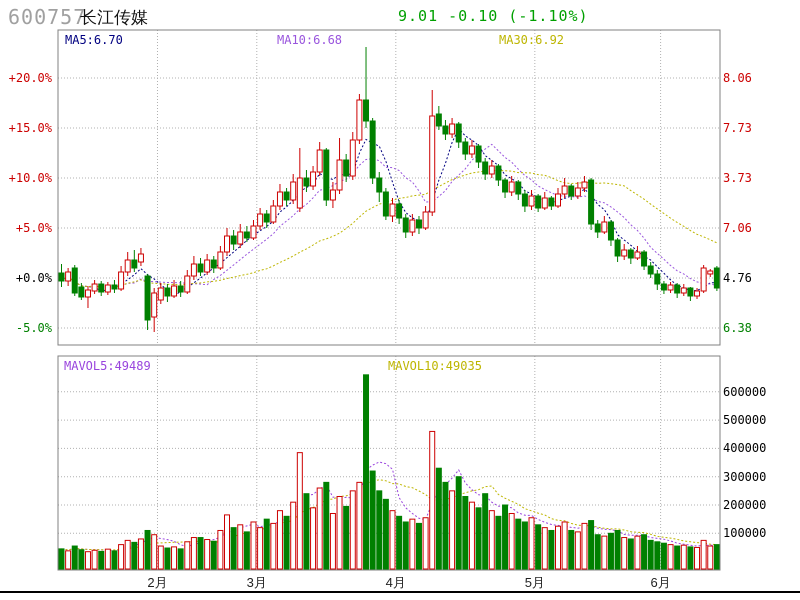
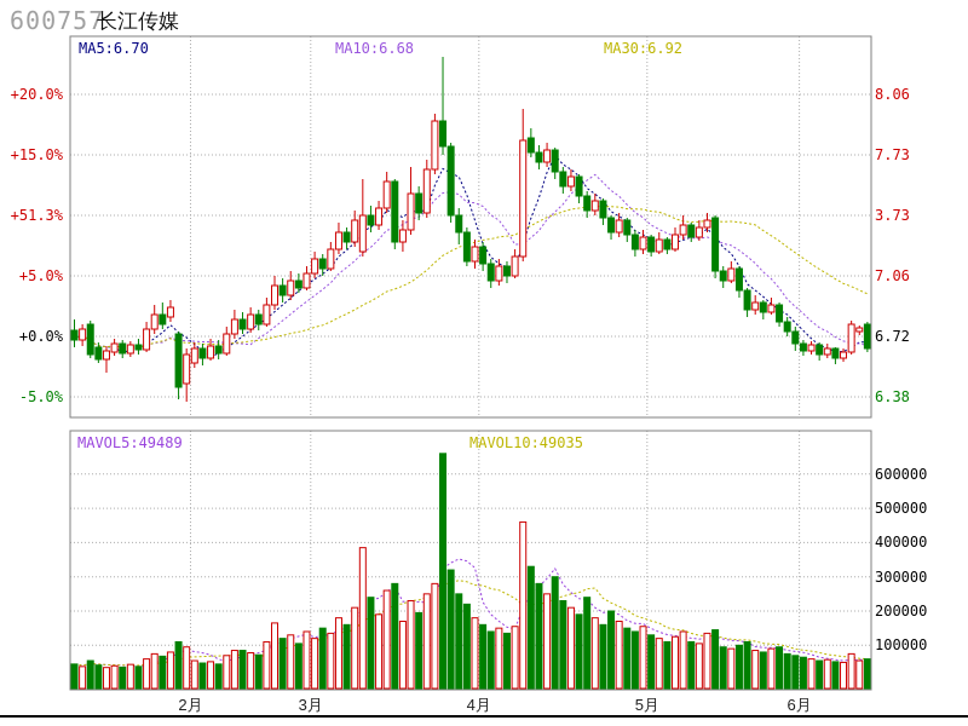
  600757
  长江传媒
- 9.01 -0.10 (-1.10%)
  MA5:6.70
  MA10:6.68
  MA30:6.92
  MAVOL5:49489
  MAVOL10:49035
  +20.0%
  +15.0%
- +10.0%
+ +51.3%
  +5.0%
  +0.0%
  -5.0%
  8.06
  7.73
  3.73
  7.06
- 4.76
+ 6.72
  6.38
  600000
  500000
  400000
  300000
  200000
  100000
  2月
  3月
  4月
  5月
  6月
